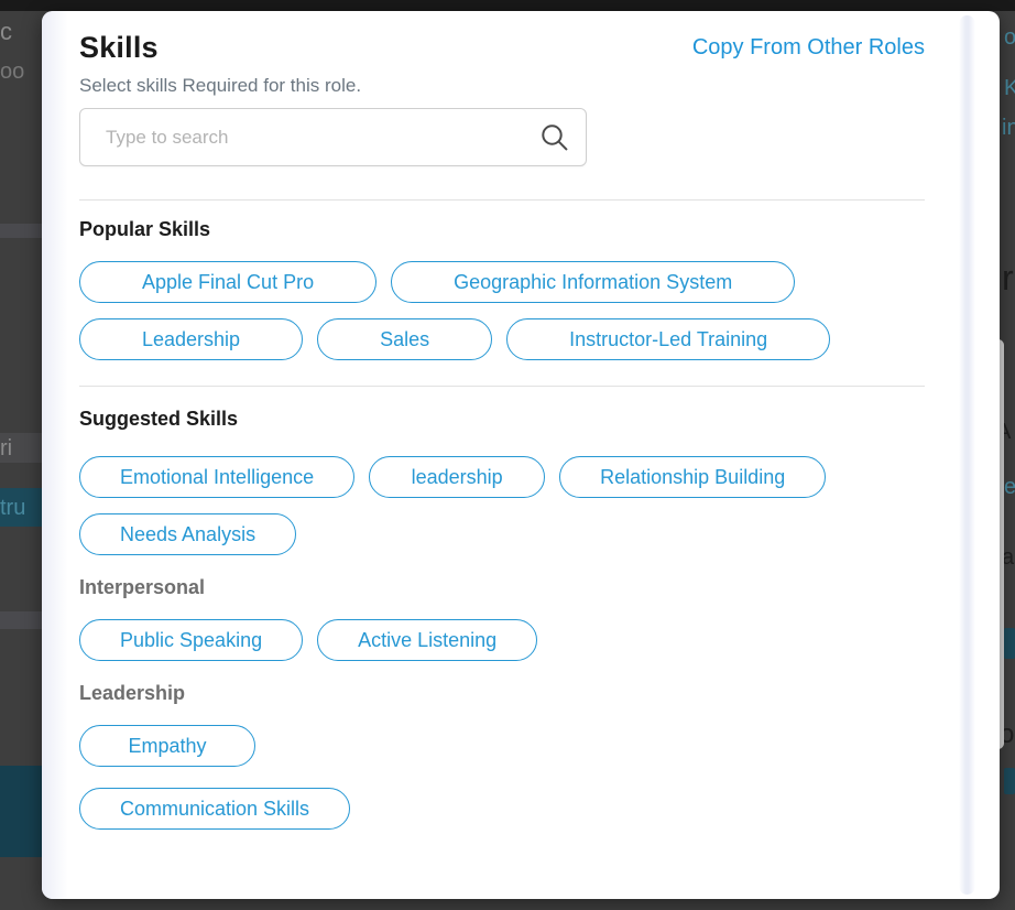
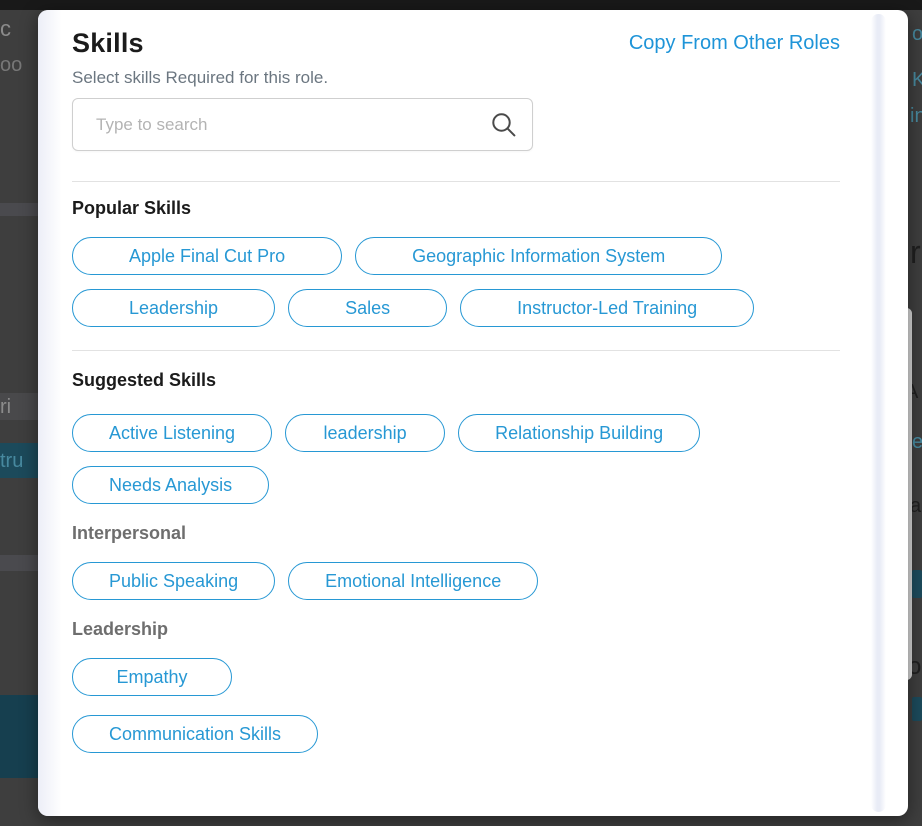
  c
  oo
  ri
  tru
  o
  K
  in
  r
  e
  a
  o
  Skills
  Copy From Other Roles
  Select skills Required for this role.
  Type to search
  Popular Skills
  Apple Final Cut Pro
  Geographic Information System
  Leadership
  Sales
  Instructor-Led Training
  Suggested Skills
- Emotional Intelligence
+ Active Listening
  leadership
  Relationship Building
  Needs Analysis
  Interpersonal
  Public Speaking
- Active Listening
+ Emotional Intelligence
  Leadership
  Empathy
  Communication Skills
